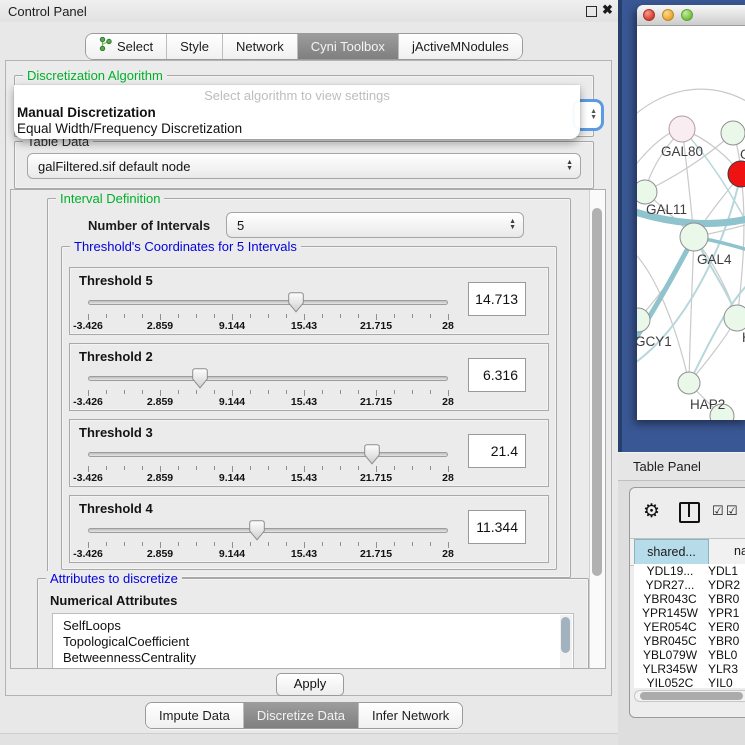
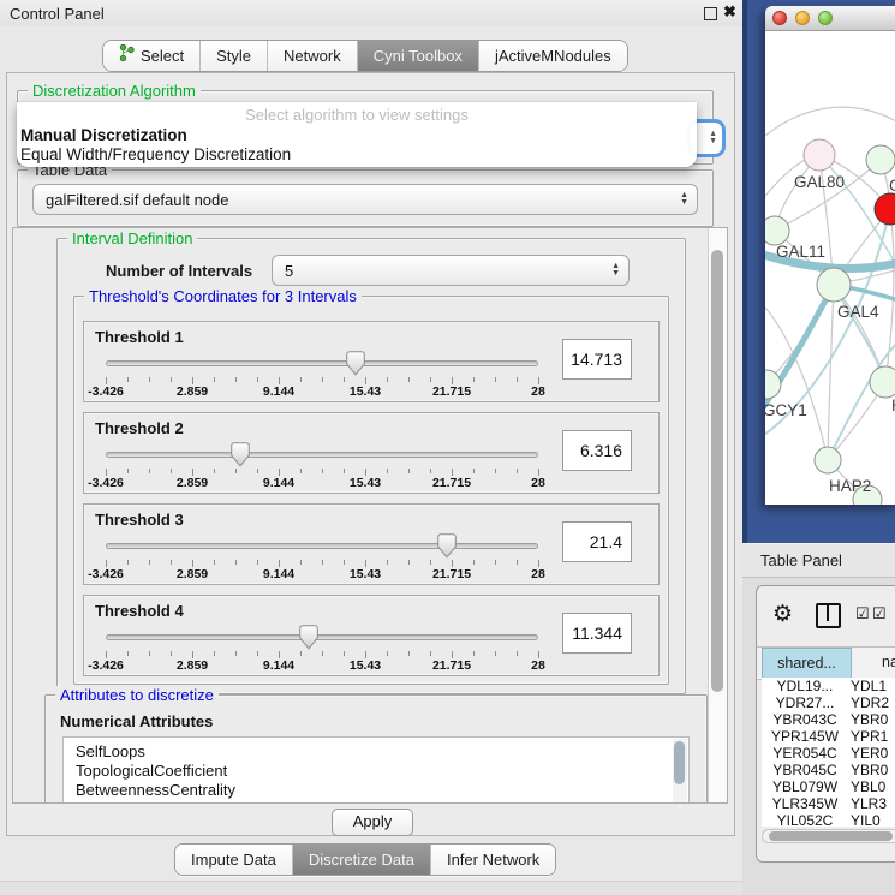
  Control Panel
  ✖
  Select
  Style
  Network
  Cyni Toolbox
  jActiveMNodules
  Discretization Algorithm
  Select algorithm to view settings
  Manual Discretization
  Equal Width/Frequency Discretization
  Table Data
  galFiltered.sif default node
  Interval Definition
  Number of Intervals
  5
- Threshold's Coordinates for 5 Intervals
+ Threshold's Coordinates for 3 Intervals
- Threshold 5
+ Threshold 1
  -3.426
  2.859
  9.144
  15.43
  21.715
  28
  14.713
  Threshold 2
  -3.426
  2.859
  9.144
  15.43
  21.715
  28
  6.316
  Threshold 3
  -3.426
  2.859
  9.144
  15.43
  21.715
  28
  21.4
  Threshold 4
  -3.426
  2.859
  9.144
  15.43
  21.715
  28
  11.344
  Attributes to discretize
  Numerical Attributes
  SelfLoops
  TopologicalCoefficient
  BetweennessCentrality
  Apply
  Impute Data
  Discretize Data
  Infer Network
  GAL80
  GAL11
  GAL4
  GCY1
  HAP2
  Table Panel
  ⚙
  ☑
  ☑
  shared...
  na
  YDL19...
  YDL1
  YDR27...
  YDR2
  YBR043C
  YBR0
  YPR145W
  YPR1
  YER054C
  YER0
  YBR045C
  YBR0
  YBL079W
  YBL0
  YLR345W
  YLR3
  YIL052C
  YIL0
